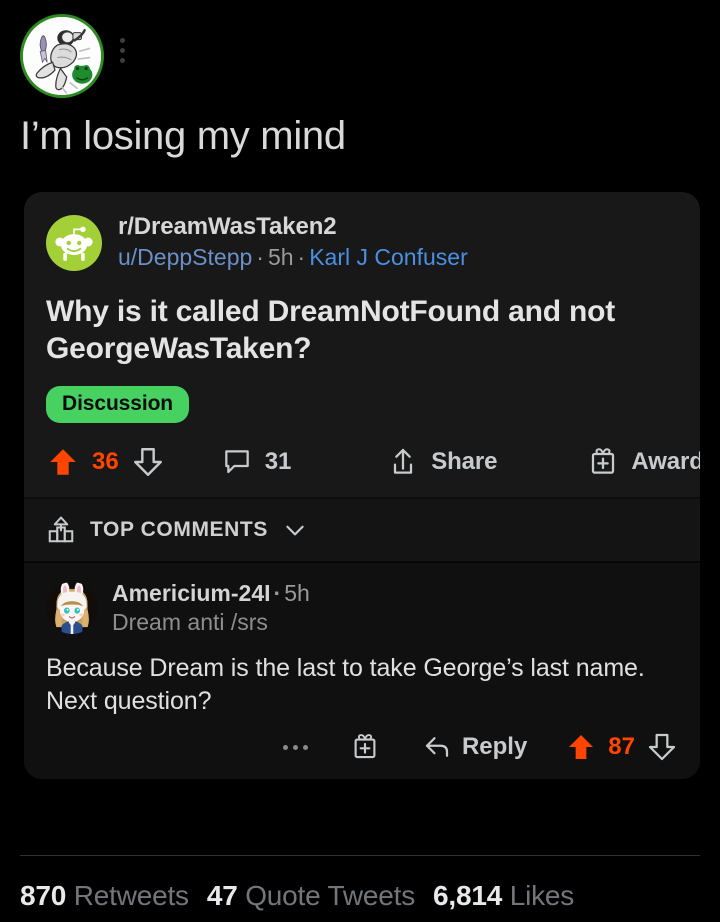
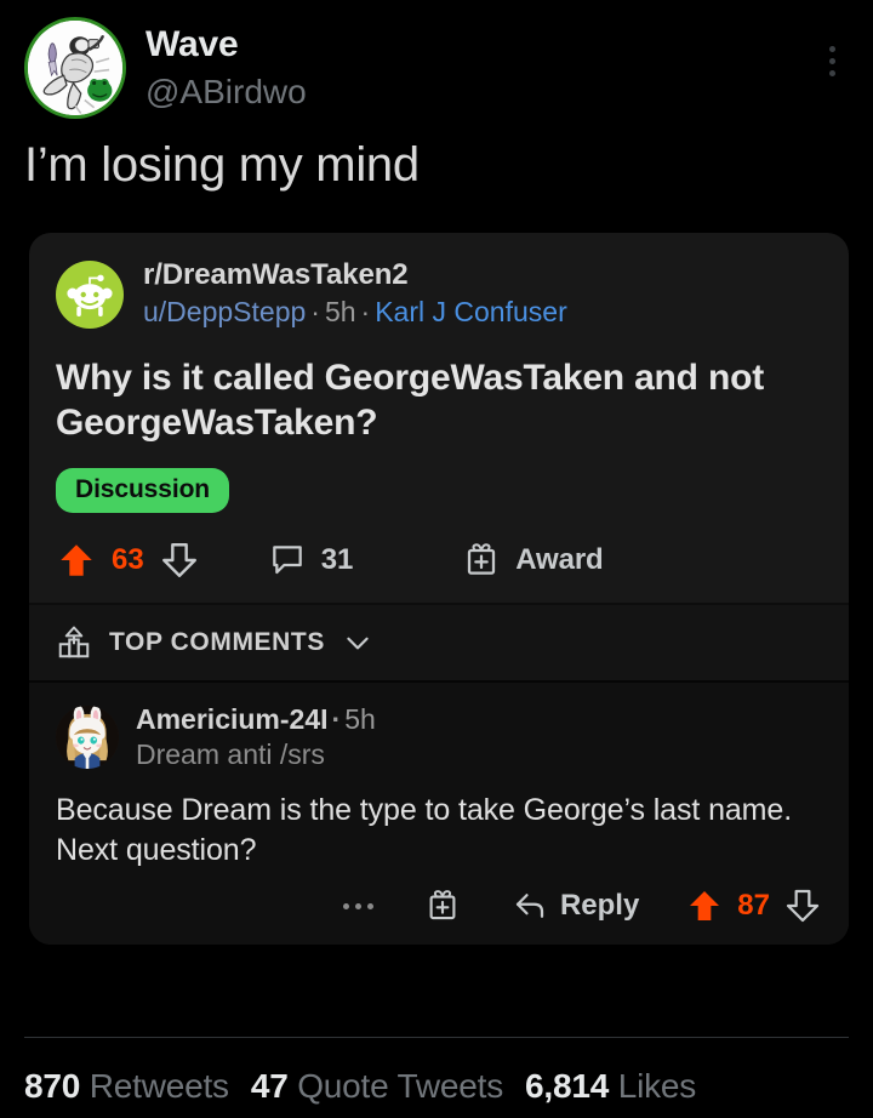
+ Wave
+ @ABirdwo
  I’m losing my mind
  r/DreamWasTaken2
  u/DeppStepp · 5h · Karl J Confuser
- Why is it called DreamNotFound and not GeorgeWasTaken?
+ Why is it called GeorgeWasTaken and not GeorgeWasTaken?
  Discussion
- 36
+ 63
  31
- Share
  Award
  TOP COMMENTS
  Americium-24I·5h
  Dream anti /srs
- Because Dream is the last to take George’s last name. Next question?
+ Because Dream is the type to take George’s last name. Next question?
  Reply
  87
  870 Retweets 47 Quote Tweets 6,814 Likes
